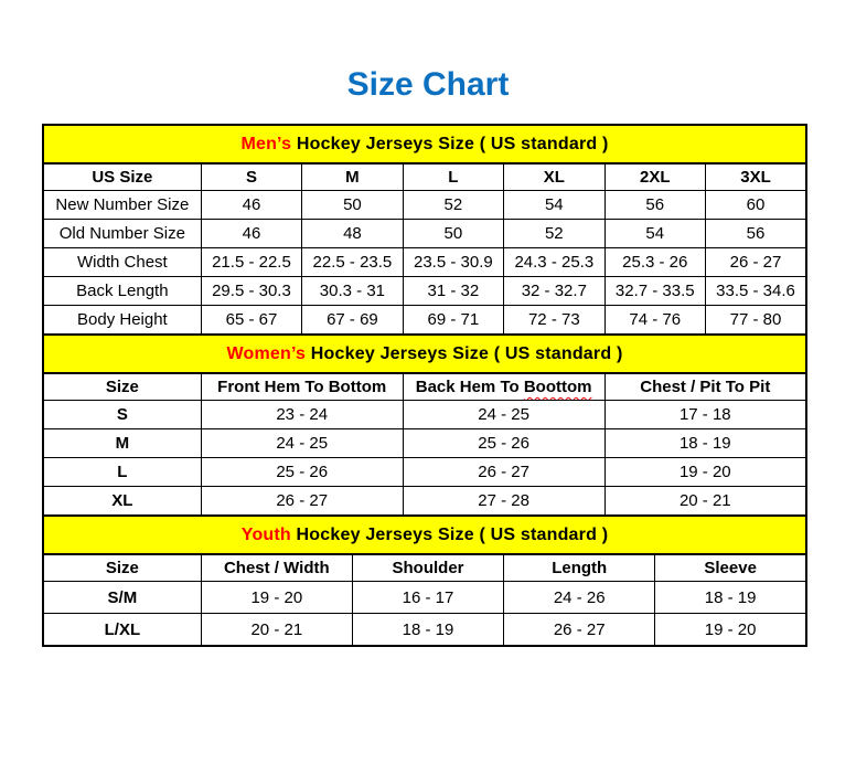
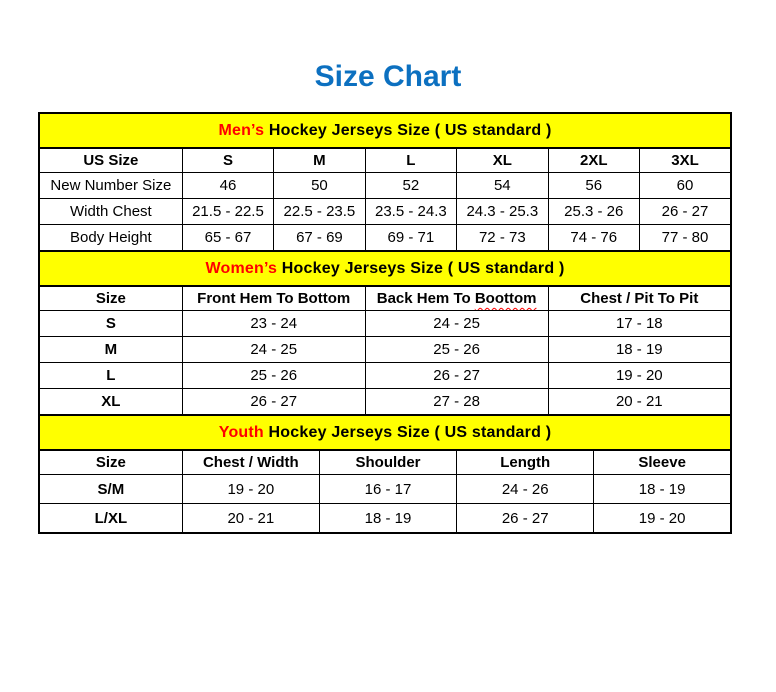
  Size Chart
  Men’s Hockey Jerseys Size ( US standard )
  US Size	S	M	L	XL	2XL	3XL
  New Number Size	46	50	52	54	56	60
- Old Number Size	46	48	50	52	54	56
- Width Chest	21.5 - 22.5	22.5 - 23.5	23.5 - 30.9	24.3 - 25.3	25.3 - 26	26 - 27
+ Width Chest	21.5 - 22.5	22.5 - 23.5	23.5 - 24.3	24.3 - 25.3	25.3 - 26	26 - 27
- Back Length	29.5 - 30.3	30.3 - 31	31 - 32	32 - 32.7	32.7 - 33.5	33.5 - 34.6
  Body Height	65 - 67	67 - 69	69 - 71	72 - 73	74 - 76	77 - 80
  Women’s Hockey Jerseys Size ( US standard )
  Size	Front Hem To Bottom	Back Hem To Boottom	Chest / Pit To Pit
  S	23 - 24	24 - 25	17 - 18
  M	24 - 25	25 - 26	18 - 19
  L	25 - 26	26 - 27	19 - 20
  XL	26 - 27	27 - 28	20 - 21
  Youth Hockey Jerseys Size ( US standard )
  Size	Chest / Width	Shoulder	Length	Sleeve
  S/M	19 - 20	16 - 17	24 - 26	18 - 19
  L/XL	20 - 21	18 - 19	26 - 27	19 - 20
